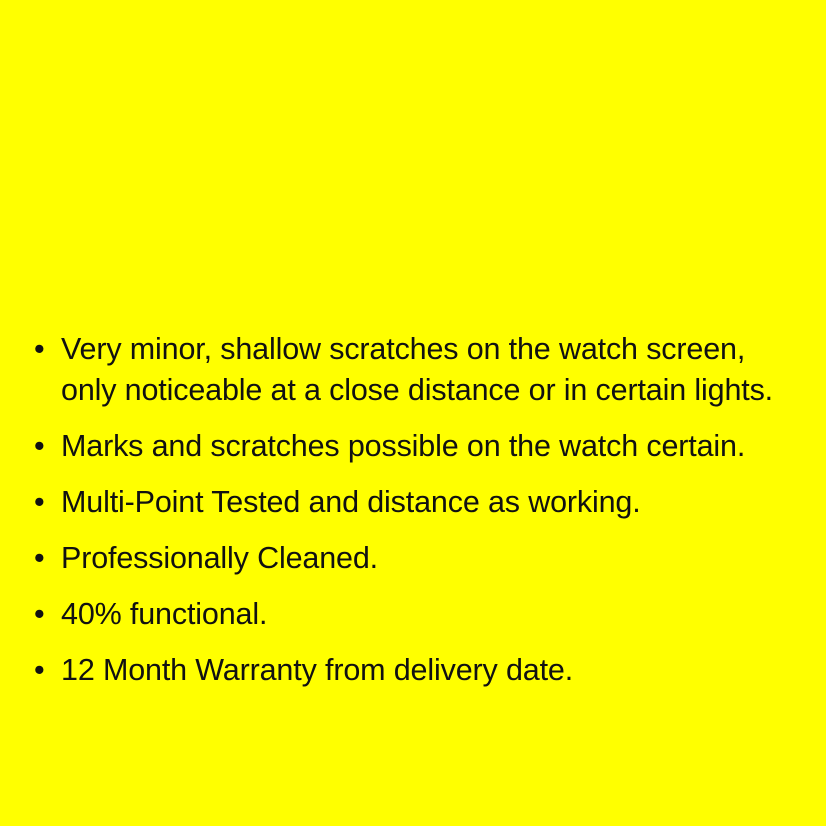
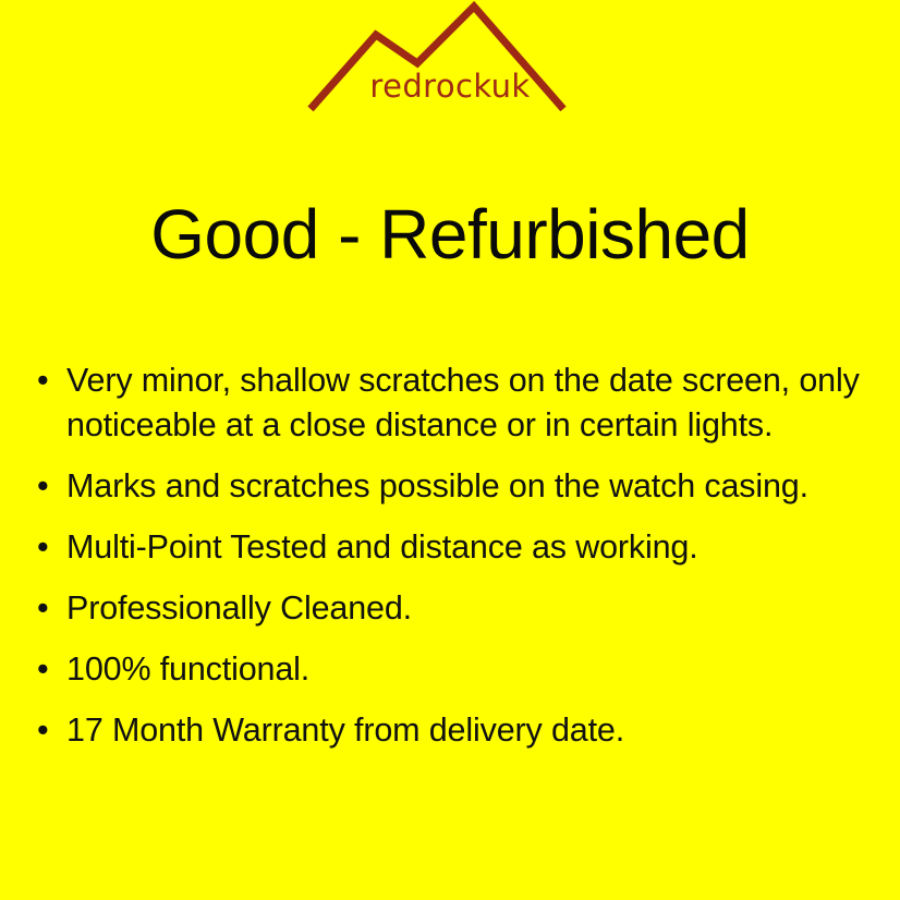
+ redrockuk
+ Good - Refurbished
  •
- Very minor, shallow scratches on the watch screen, only noticeable at a close distance or in certain lights.
+ Very minor, shallow scratches on the date screen, only noticeable at a close distance or in certain lights.
  •
- Marks and scratches possible on the watch certain.
+ Marks and scratches possible on the watch casing.
  •
  Multi-Point Tested and distance as working.
  •
  Professionally Cleaned.
  •
- 40% functional.
+ 100% functional.
  •
- 12 Month Warranty from delivery date.
+ 17 Month Warranty from delivery date.
